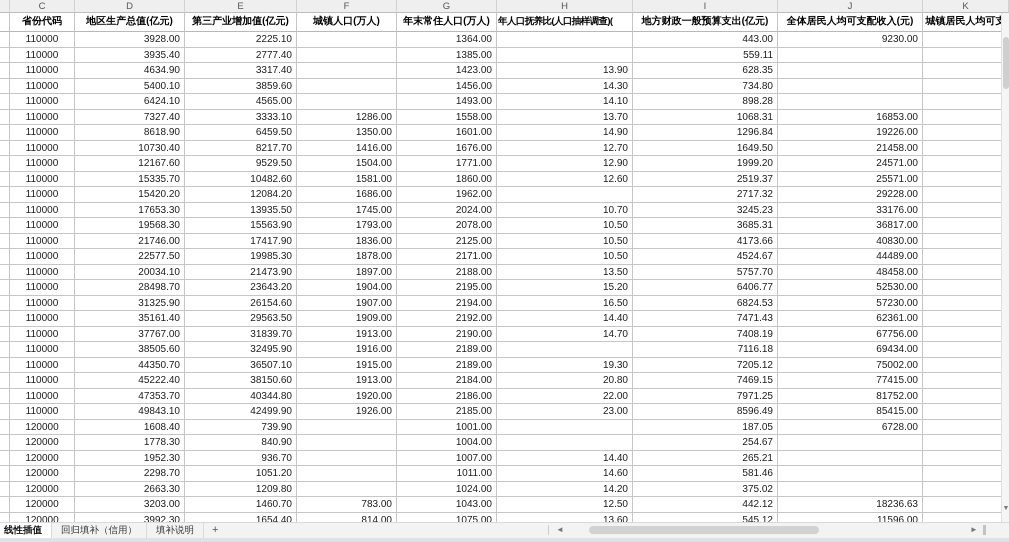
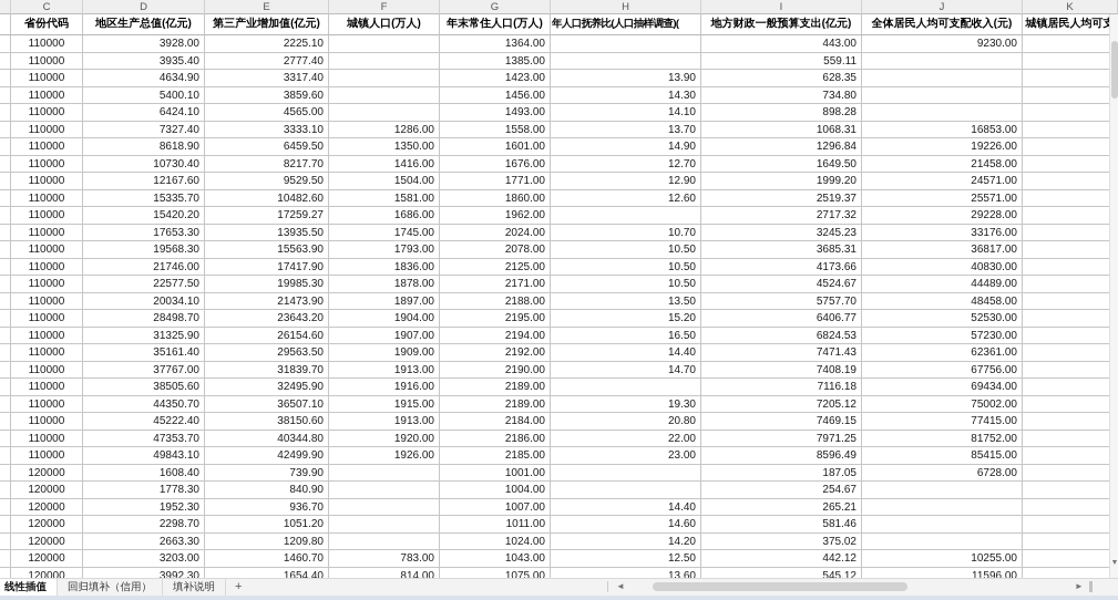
  C
  D
  E
  F
  G
  H
  I
  J
  K
  省份代码
  地区生产总值(亿元)
  第三产业增加值(亿元)
  城镇人口(万人)
  年末常住人口(万人)
  年人口抚养比(人口抽样调查)(
  地方财政一般预算支出(亿元)
  全体居民人均可支配收入(元)
  城镇居民人均可
  110000
  3928.00
  2225.10
  1364.00
  443.00
  9230.00
  110000
  3935.40
  2777.40
  1385.00
  559.11
  110000
  4634.90
  3317.40
  1423.00
  13.90
  628.35
  110000
  5400.10
  3859.60
  1456.00
  14.30
  734.80
  110000
  6424.10
  4565.00
  1493.00
  14.10
  898.28
  110000
  7327.40
  3333.10
  1286.00
  1558.00
  13.70
  1068.31
  16853.00
  110000
  8618.90
  6459.50
  1350.00
  1601.00
  14.90
  1296.84
  19226.00
  110000
  10730.40
  8217.70
  1416.00
  1676.00
  12.70
  1649.50
  21458.00
  110000
  12167.60
  9529.50
  1504.00
  1771.00
  12.90
  1999.20
  24571.00
  110000
  15335.70
  10482.60
  1581.00
  1860.00
  12.60
  2519.37
  25571.00
  110000
  15420.20
- 12084.20
+ 17259.27
  1686.00
  1962.00
  2717.32
  29228.00
  110000
  17653.30
  13935.50
  1745.00
  2024.00
  10.70
  3245.23
  33176.00
  110000
  19568.30
  15563.90
  1793.00
  2078.00
  10.50
  3685.31
  36817.00
  110000
  21746.00
  17417.90
  1836.00
  2125.00
  10.50
  4173.66
  40830.00
  110000
  22577.50
  19985.30
  1878.00
  2171.00
  10.50
  4524.67
  44489.00
  110000
  20034.10
  21473.90
  1897.00
  2188.00
  13.50
  5757.70
  48458.00
  110000
  28498.70
  23643.20
  1904.00
  2195.00
  15.20
  6406.77
  52530.00
  110000
  31325.90
  26154.60
  1907.00
  2194.00
  16.50
  6824.53
  57230.00
  110000
  35161.40
  29563.50
  1909.00
  2192.00
  14.40
  7471.43
  62361.00
  110000
  37767.00
  31839.70
  1913.00
  2190.00
  14.70
  7408.19
  67756.00
  110000
  38505.60
  32495.90
  1916.00
  2189.00
  7116.18
  69434.00
  110000
  44350.70
  36507.10
  1915.00
  2189.00
  19.30
  7205.12
  75002.00
  110000
  45222.40
  38150.60
  1913.00
  2184.00
  20.80
  7469.15
  77415.00
  110000
  47353.70
  40344.80
  1920.00
  2186.00
  22.00
  7971.25
  81752.00
  110000
  49843.10
  42499.90
  1926.00
  2185.00
  23.00
  8596.49
  85415.00
  120000
  1608.40
  739.90
  1001.00
  187.05
  6728.00
  120000
  1778.30
  840.90
  1004.00
  254.67
  120000
  1952.30
  936.70
  1007.00
  14.40
  265.21
  120000
  2298.70
  1051.20
  1011.00
  14.60
  581.46
  120000
  2663.30
  1209.80
  1024.00
  14.20
  375.02
  120000
  3203.00
  1460.70
  783.00
  1043.00
  12.50
  442.12
- 18236.63
+ 10255.00
  120000
  3992.30
  1654.40
  814.00
  1075.00
  13.60
  545.12
  11596.00
  线性插值
  回归填补（信用）
  填补说明
  +
  ◄
  ►
